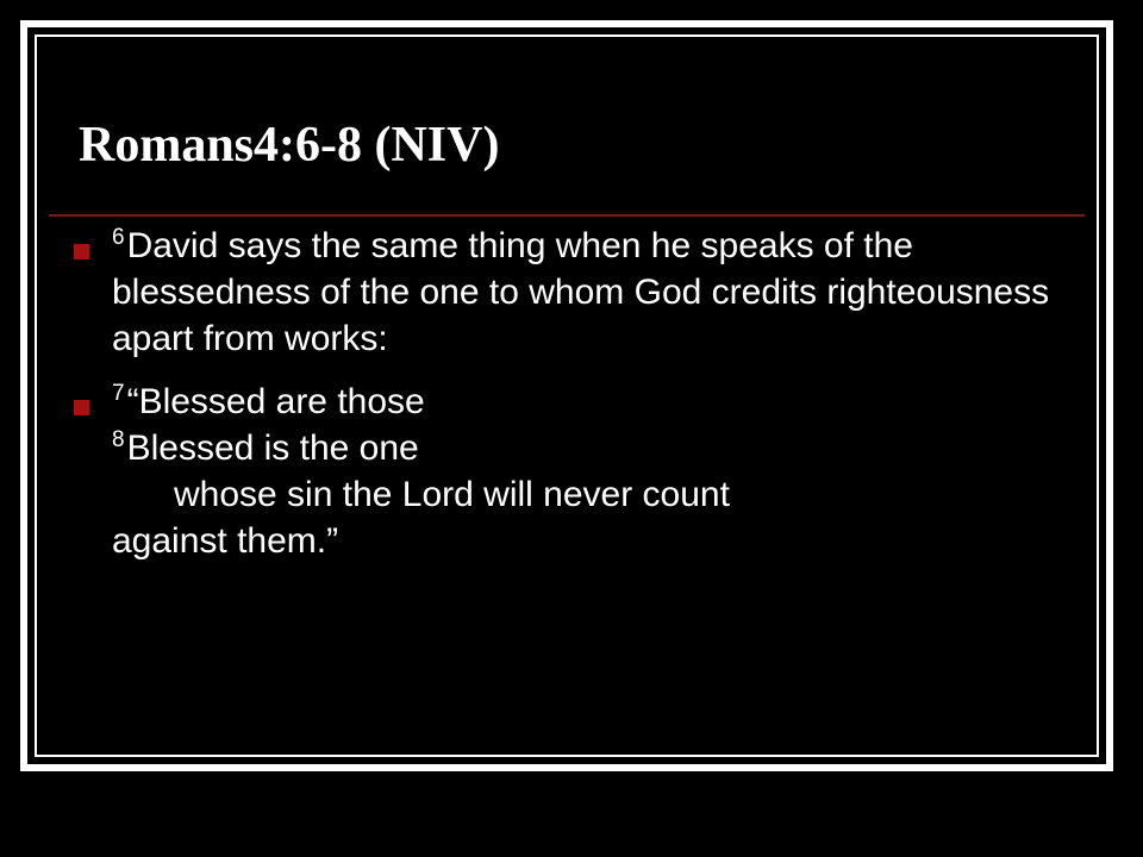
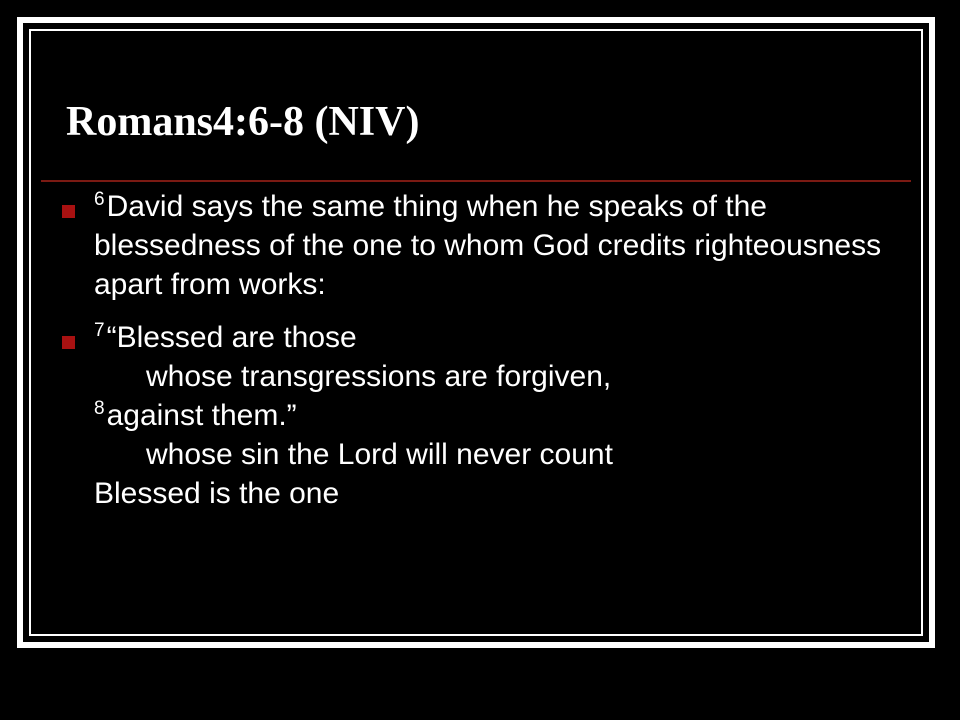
  Romans4:6-8 (NIV)
  6David says the same thing when he speaks of the blessedness of the one to whom God credits righteousness apart from works:
  7“Blessed are those
+ whose transgressions are forgiven,
- 8Blessed is the one
+ 8against them.”
  whose sin the Lord will never count
- against them.”
+ Blessed is the one
